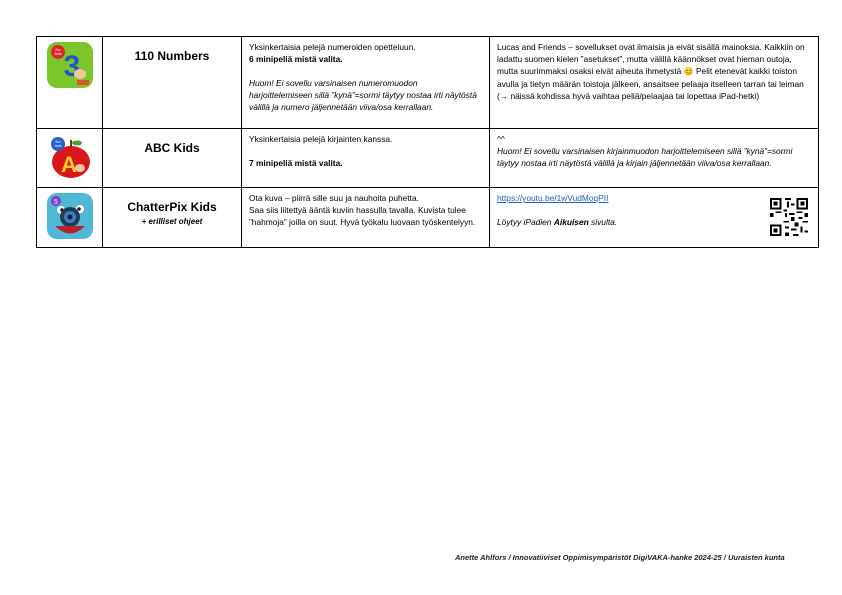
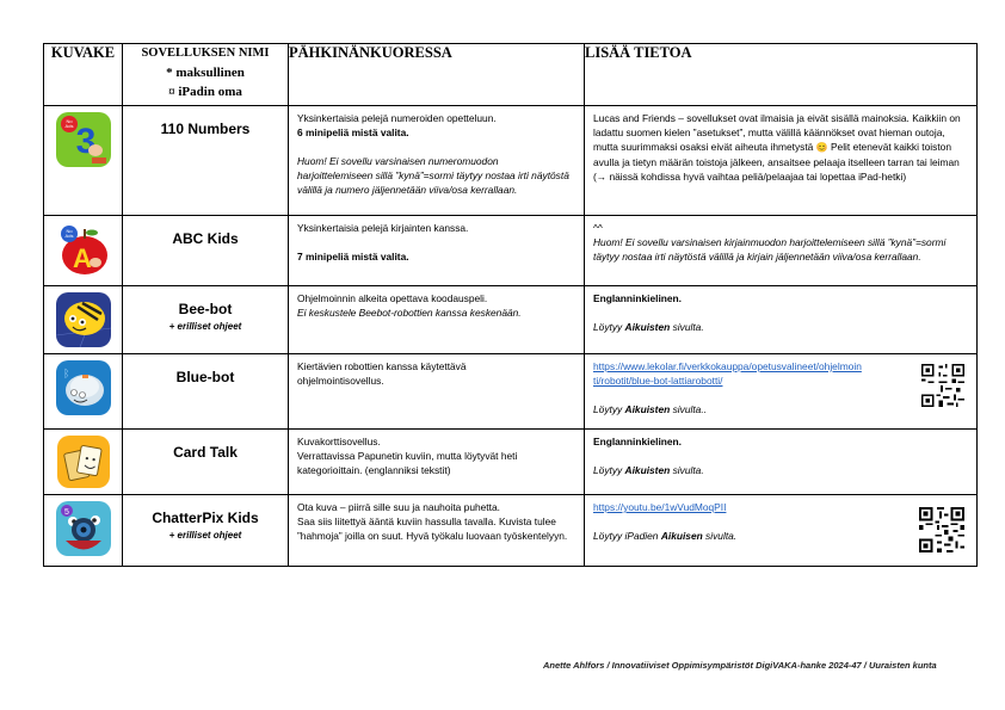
+ KUVAKE	SOVELLUKSEN NIMI * maksullinen ¤ iPadin oma	PÄHKINÄNKUORESSA	LISÄÄ TIETOA
  3	110 Numbers	Yksinkertaisia pelejä numeroiden opetteluun. 6 minipeliä mistä valita. Huom! Ei sovellu varsinaisen numeromuodon harjoittelemiseen sillä ”kynä”=sormi täytyy nostaa irti näytöstä välillä ja numero jäljennetään viiva/osa kerrallaan.	Lucas and Friends – sovellukset ovat ilmaisia ja eivät sisällä mainoksia. Kaikkiin on ladattu suomen kielen ”asetukset”, mutta välillä käännökset ovat hieman outoja, mutta suurimmaksi osaksi eivät aiheuta ihmetystä 😊 Pelit etenevät kaikki toiston avulla ja tietyn määrän toistoja jälkeen, ansaitsee pelaaja itselleen tarran tai leiman (→ näissä kohdissa hyvä vaihtaa peliä/pelaajaa tai lopettaa iPad-hetki)
  A	ABC Kids	Yksinkertaisia pelejä kirjainten kanssa. 7 minipeliä mistä valita.	^^ Huom! Ei sovellu varsinaisen kirjainmuodon harjoittelemiseen sillä ”kynä”=sormi täytyy nostaa irti näytöstä välillä ja kirjain jäljennetään viiva/osa kerrallaan.
+ 	Bee-bot + erilliset ohjeet	Ohjelmoinnin alkeita opettava koodauspeli. Ei keskustele Beebot-robottien kanssa keskenään.	Englanninkielinen. Löytyy Aikuisten sivulta.
+ ᛒ	Blue-bot	Kiertävien robottien kanssa käytettävä ohjelmointisovellus.	https://www.lekolar.fi/verkkokauppa/opetusvalineet/ohjelmointi/robotit/blue-bot-lattiarobotti/ Löytyy Aikuisten sivulta..
+ 	Card Talk	Kuvakorttisovellus. Verrattavissa Papunetin kuviin, mutta löytyvät heti kategorioittain. (englanniksi tekstit)	Englanninkielinen. Löytyy Aikuisten sivulta.
  	ChatterPix Kids + erilliset ohjeet	Ota kuva – piirrä sille suu ja nauhoita puhetta. Saa siis liitettyä ääntä kuviin hassulla tavalla. Kuvista tulee ”hahmoja” joilla on suut. Hyvä työkalu luovaan työskentelyyn.	https://youtu.be/1wVudMoqPII Löytyy iPadien Aikuisen sivulta.
- Anette Ahlfors / Innovatiiviset Oppimisympäristöt DigiVAKA-hanke 2024-25 / Uuraisten kunta
+ Anette Ahlfors / Innovatiiviset Oppimisympäristöt DigiVAKA-hanke 2024-47 / Uuraisten kunta
